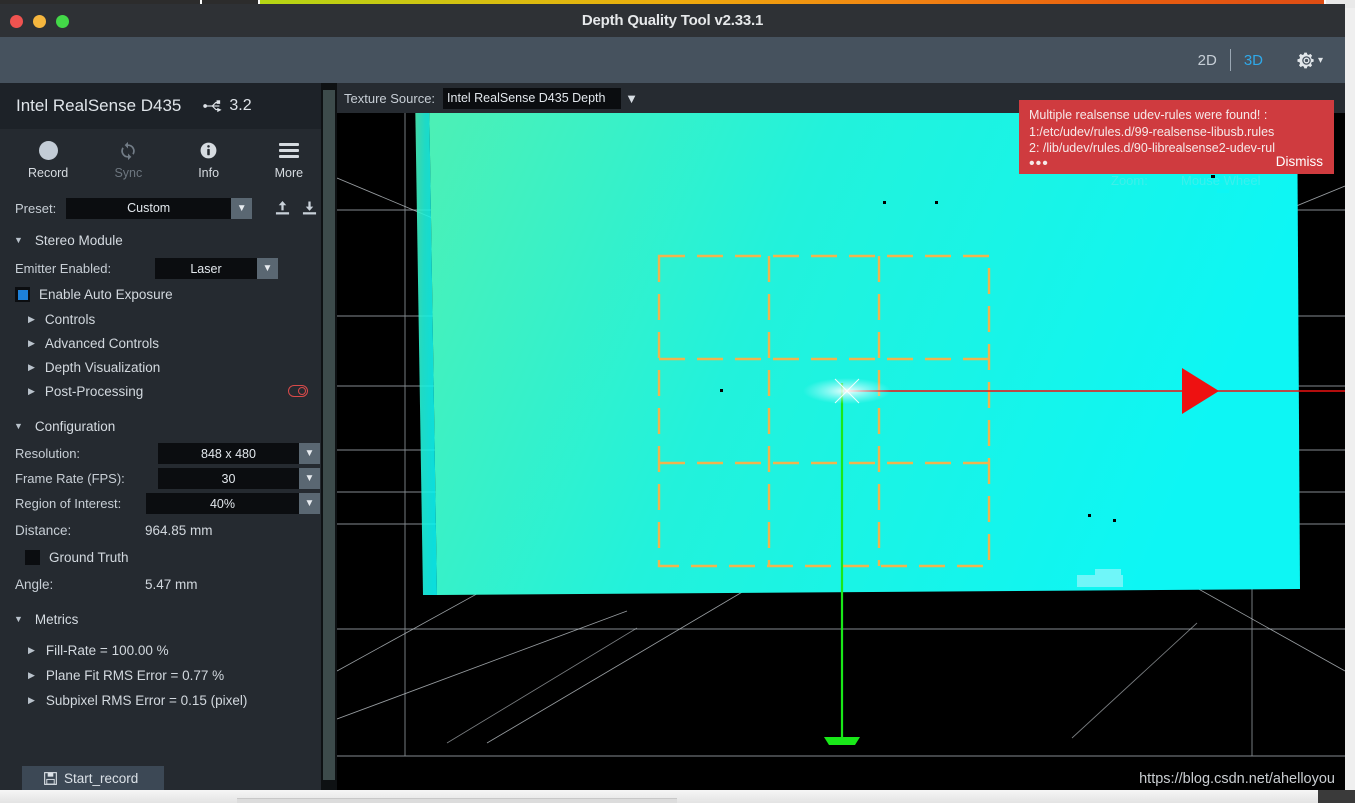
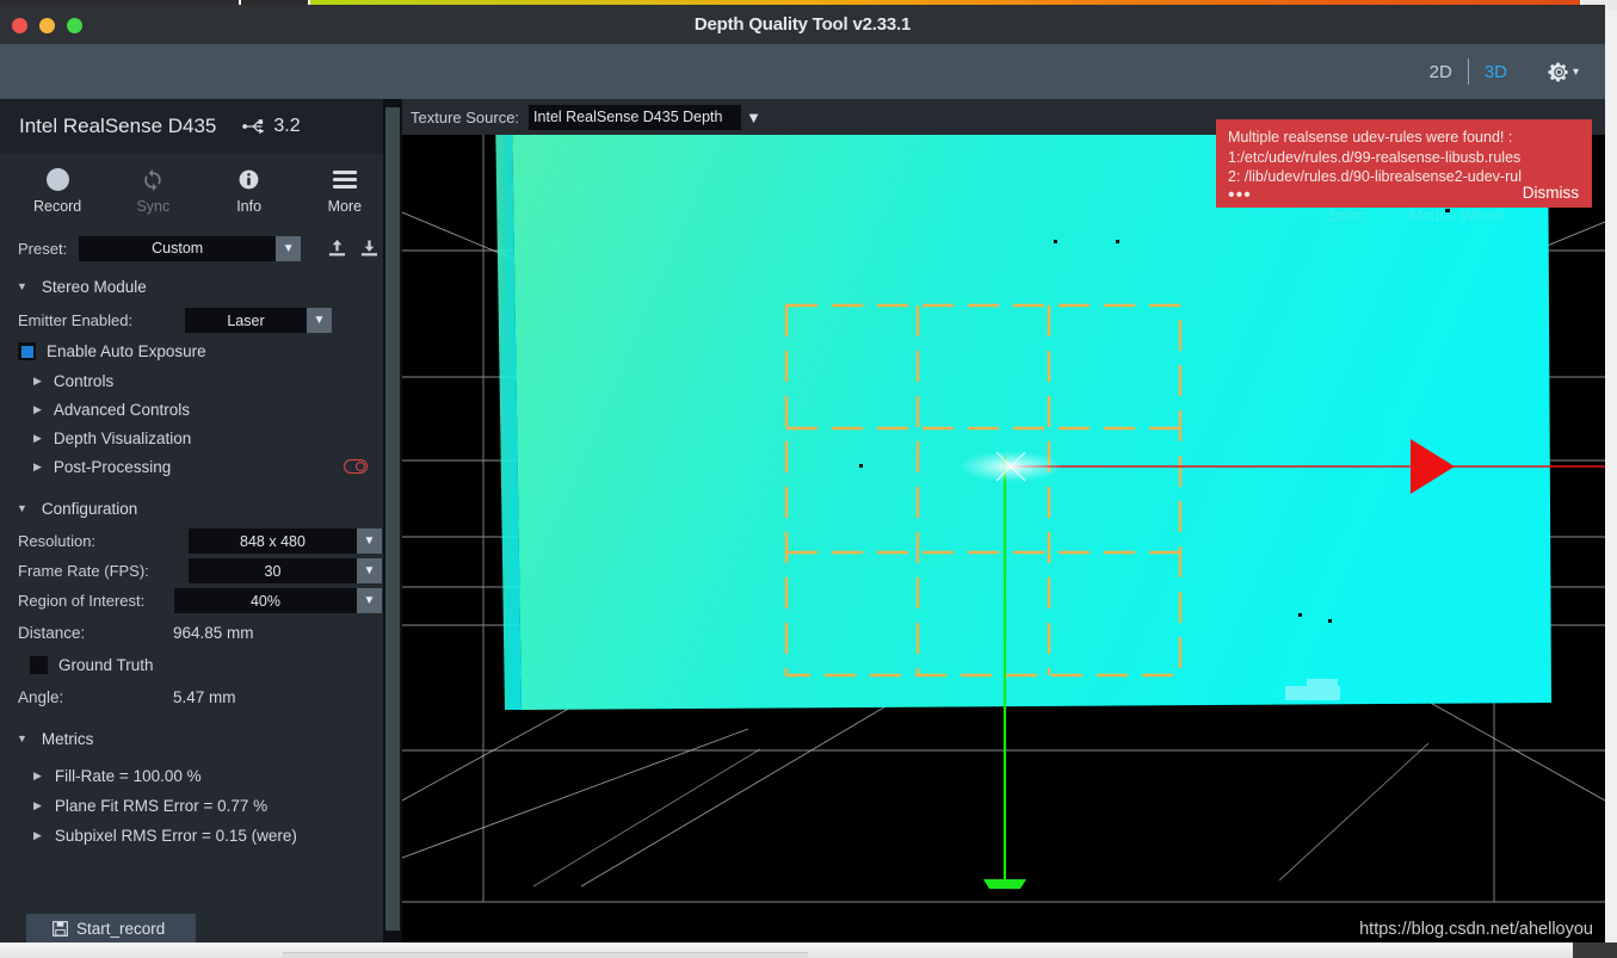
  Depth Quality Tool v2.33.1
  2D
  3D
  ▾
  Intel RealSense D435
  3.2
  Record
  Sync
  Info
  More
  Preset:
  Custom
  ▼
  ▼
  Stereo Module
  Emitter Enabled:
  Laser
  ▼
  Enable Auto Exposure
  ▶
  Controls
  ▶
  Advanced Controls
  ▶
  Depth Visualization
  ▶
  Post-Processing
  ▼
  Configuration
  Resolution:
  848 x 480
  ▼
  Frame Rate (FPS):
  30
  ▼
  Region of Interest:
  40%
  ▼
  Distance:
  964.85 mm
  Ground Truth
  Angle:
  5.47 mm
  ▼
  Metrics
  ▶
  Fill-Rate = 100.00 %
  ▶
  Plane Fit RMS Error = 0.77 %
  ▶
- Subpixel RMS Error = 0.15 (pixel)
+ Subpixel RMS Error = 0.15 (were)
  Start_record
  Zoom:
  Mouse Wheel
  Texture Source:
  Intel RealSense D435 Depth
  ▼
  Multiple realsense udev-rules were found! :
  1:/etc/udev/rules.d/99-realsense-libusb.rules
  2: /lib/udev/rules.d/90-librealsense2-udev-rul
  •••
  Dismiss
  https://blog.csdn.net/ahelloyou
